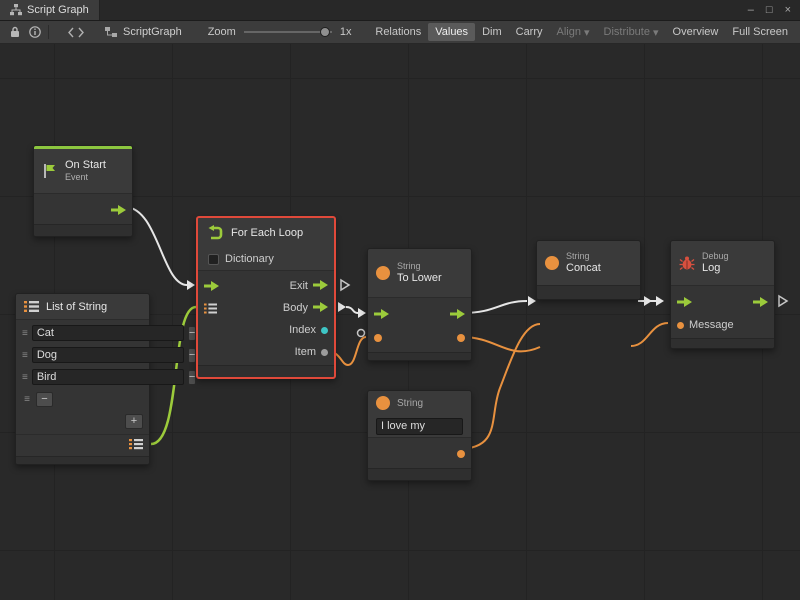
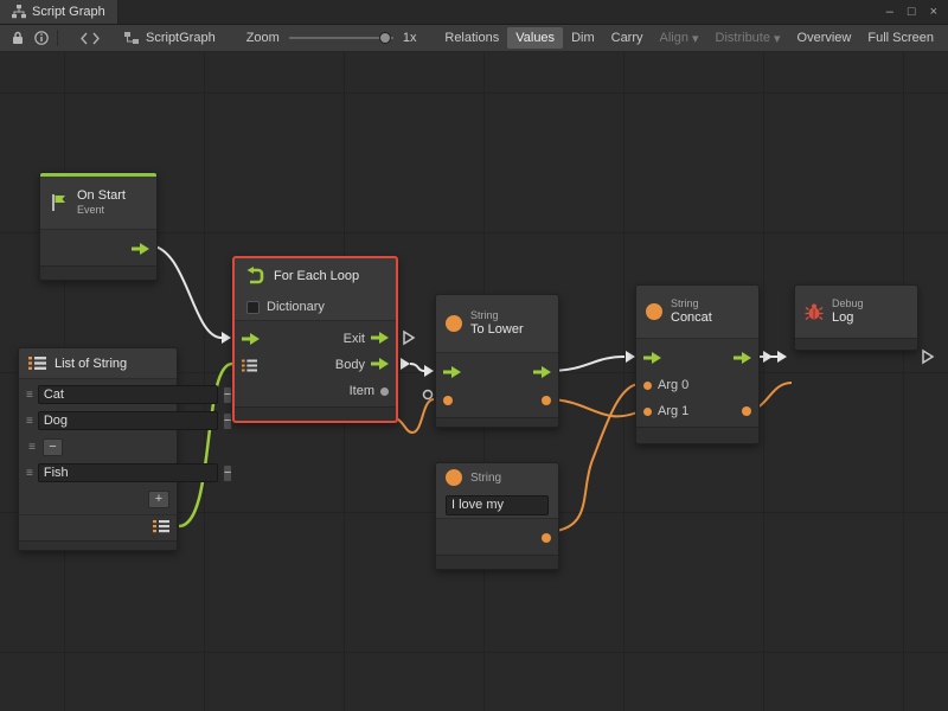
  Script Graph
  –
  □
  ×
  ScriptGraph
  Zoom
  1x
  Relations
  Values
  Dim
  Carry
  Align
  ▾
  Distribute
  ▾
  Overview
  Full Screen
  On Start
  Event
  List of String
  ≡
  Cat
  −
  ≡
  Dog
  −
  ≡
- Bird
  −
  ≡
+ Fish
  −
  +
  For Each Loop
  Dictionary
  Exit
  Body
- Index
  Item
  String
  To Lower
  String
  Concat
+ Arg 0
+ Arg 1
  Debug
  Log
- Message
  String
  I love my
